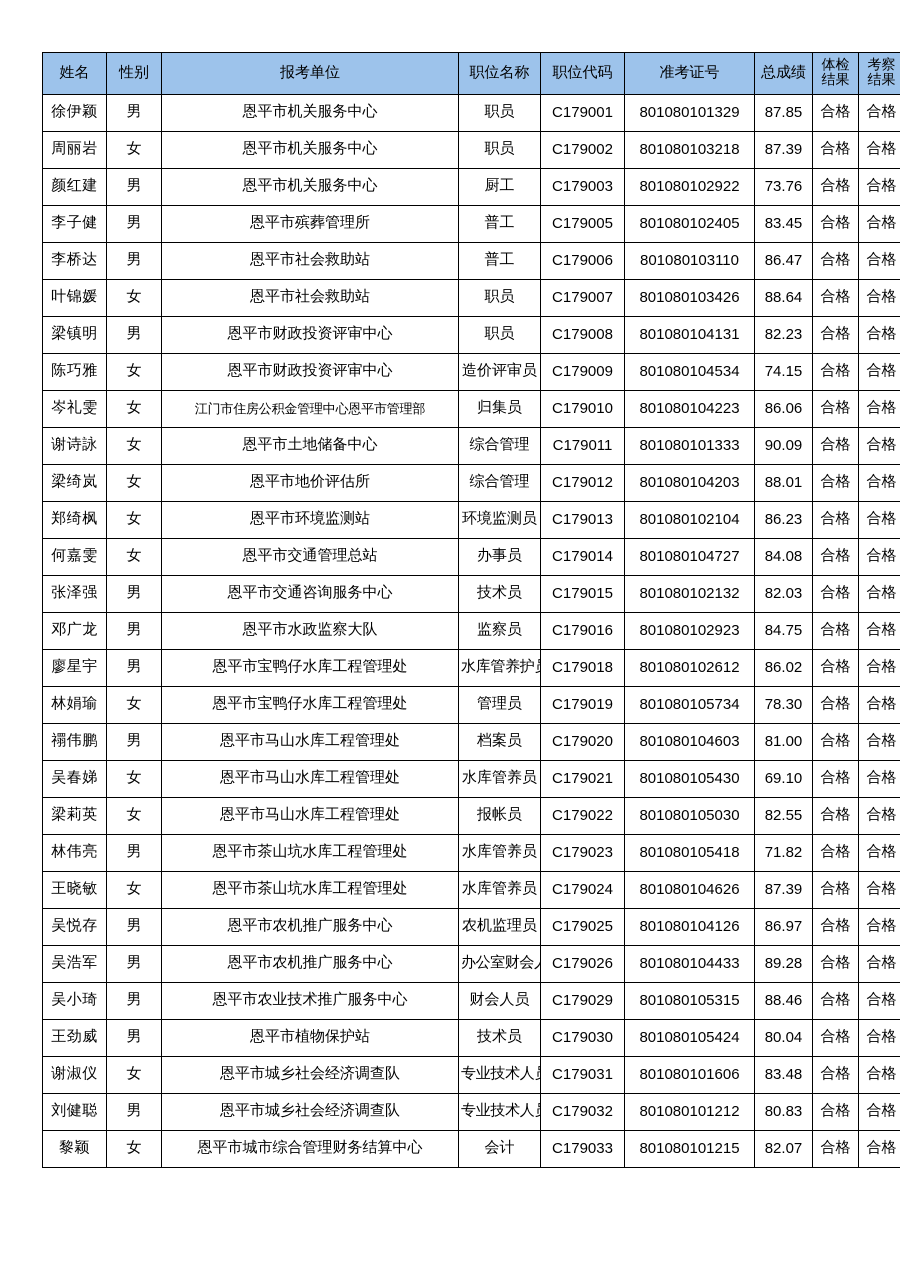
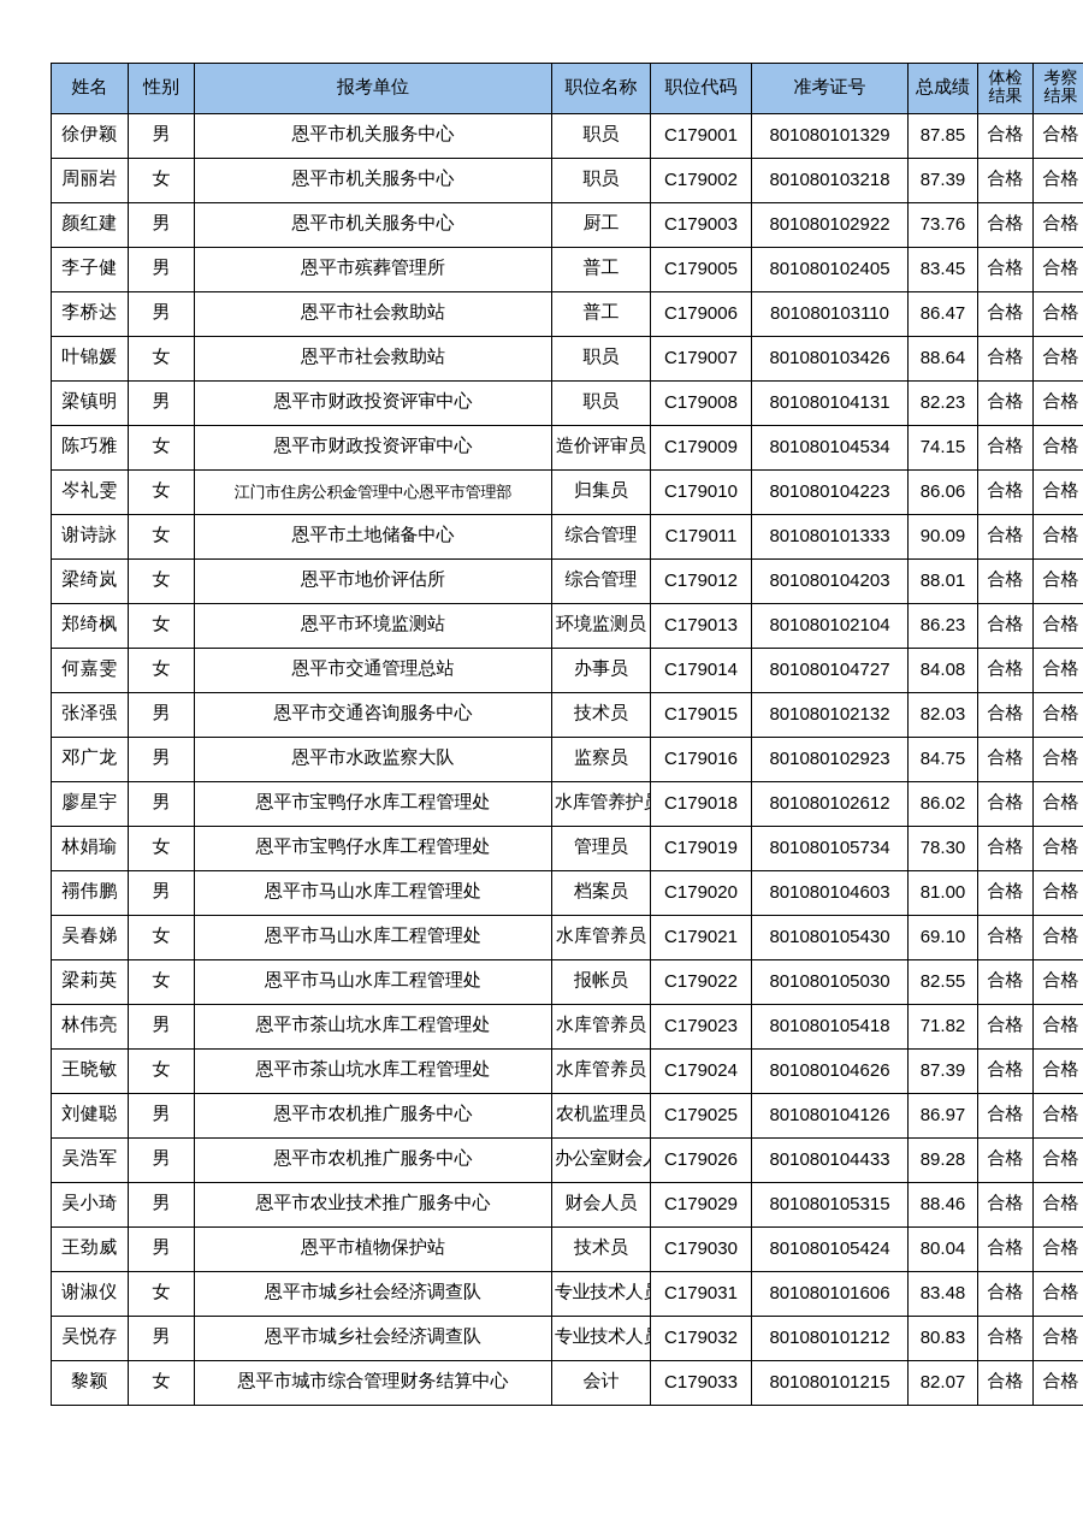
  姓名	性别	报考单位	职位名称	职位代码	准考证号	总成绩	体检结果	考察结果
  徐伊颖	男	恩平市机关服务中心	职员	C179001	801080101329	87.85	合格	合格
  周丽岩	女	恩平市机关服务中心	职员	C179002	801080103218	87.39	合格	合格
  颜红建	男	恩平市机关服务中心	厨工	C179003	801080102922	73.76	合格	合格
  李子健	男	恩平市殡葬管理所	普工	C179005	801080102405	83.45	合格	合格
  李桥达	男	恩平市社会救助站	普工	C179006	801080103110	86.47	合格	合格
  叶锦媛	女	恩平市社会救助站	职员	C179007	801080103426	88.64	合格	合格
  梁镇明	男	恩平市财政投资评审中心	职员	C179008	801080104131	82.23	合格	合格
  陈巧雅	女	恩平市财政投资评审中心	造价评审员	C179009	801080104534	74.15	合格	合格
  岑礼雯	女	江门市住房公积金管理中心恩平市管理部	归集员	C179010	801080104223	86.06	合格	合格
  谢诗詠	女	恩平市土地储备中心	综合管理	C179011	801080101333	90.09	合格	合格
  梁绮岚	女	恩平市地价评估所	综合管理	C179012	801080104203	88.01	合格	合格
  郑绮枫	女	恩平市环境监测站	环境监测员	C179013	801080102104	86.23	合格	合格
  何嘉雯	女	恩平市交通管理总站	办事员	C179014	801080104727	84.08	合格	合格
  张泽强	男	恩平市交通咨询服务中心	技术员	C179015	801080102132	82.03	合格	合格
  邓广龙	男	恩平市水政监察大队	监察员	C179016	801080102923	84.75	合格	合格
  廖星宇	男	恩平市宝鸭仔水库工程管理处	水库管养护	C179018	801080102612	86.02	合格	合格
  林娟瑜	女	恩平市宝鸭仔水库工程管理处	管理员	C179019	801080105734	78.30	合格	合格
  禤伟鹏	男	恩平市马山水库工程管理处	档案员	C179020	801080104603	81.00	合格	合格
  吴春娣	女	恩平市马山水库工程管理处	水库管养员	C179021	801080105430	69.10	合格	合格
  梁莉英	女	恩平市马山水库工程管理处	报帐员	C179022	801080105030	82.55	合格	合格
  林伟亮	男	恩平市茶山坑水库工程管理处	水库管养员	C179023	801080105418	71.82	合格	合格
  王晓敏	女	恩平市茶山坑水库工程管理处	水库管养员	C179024	801080104626	87.39	合格	合格
- 吴悦存	男	恩平市农机推广服务中心	农机监理员	C179025	801080104126	86.97	合格	合格
+ 刘健聪	男	恩平市农机推广服务中心	农机监理员	C179025	801080104126	86.97	合格	合格
  吴浩军	男	恩平市农机推广服务中心	办公室财会	C179026	801080104433	89.28	合格	合格
  吴小琦	男	恩平市农业技术推广服务中心	财会人员	C179029	801080105315	88.46	合格	合格
  王劲威	男	恩平市植物保护站	技术员	C179030	801080105424	80.04	合格	合格
  谢淑仪	女	恩平市城乡社会经济调查队	专业技术人	C179031	801080101606	83.48	合格	合格
- 刘健聪	男	恩平市城乡社会经济调查队	专业技术人	C179032	801080101212	80.83	合格	合格
+ 吴悦存	男	恩平市城乡社会经济调查队	专业技术人	C179032	801080101212	80.83	合格	合格
  黎颖	女	恩平市城市综合管理财务结算中心	会计	C179033	801080101215	82.07	合格	合格
